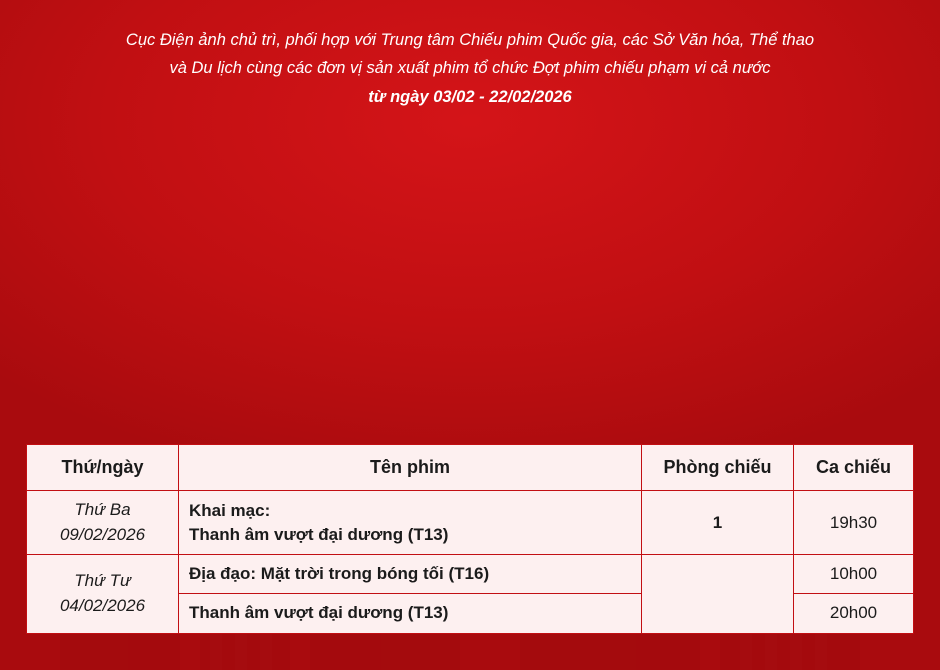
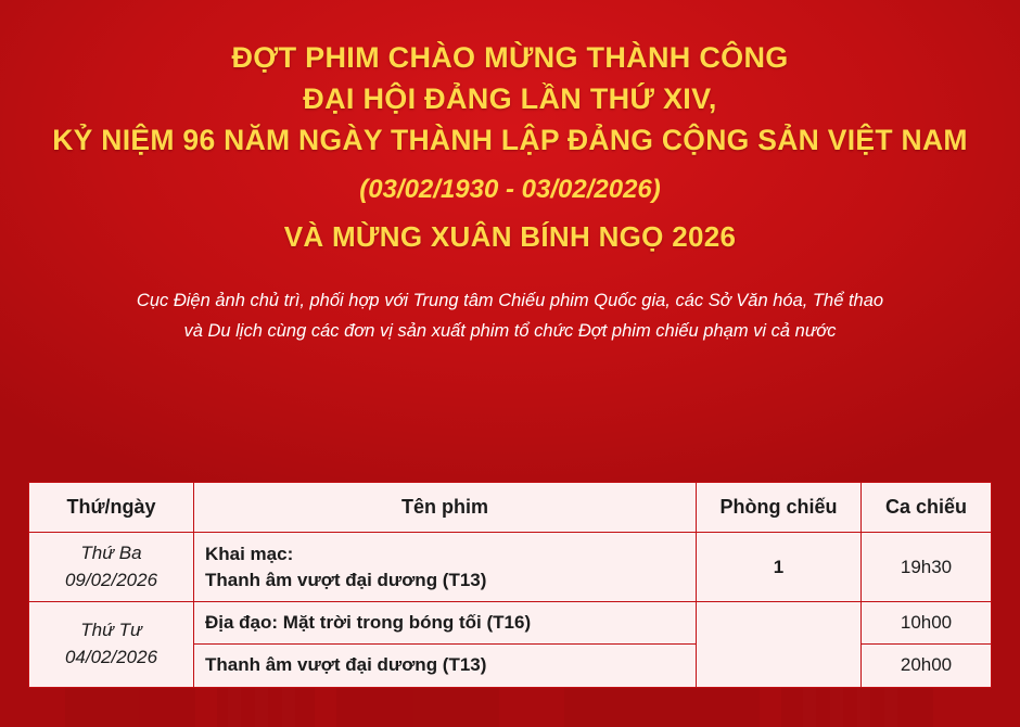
+ ĐỢT PHIM CHÀO MỪNG THÀNH CÔNG
+ ĐẠI HỘI ĐẢNG LẦN THỨ XIV,
+ KỶ NIỆM 96 NĂM NGÀY THÀNH LẬP ĐẢNG CỘNG SẢN VIỆT NAM
+ (03/02/1930 - 03/02/2026)
+ VÀ MỪNG XUÂN BÍNH NGỌ 2026
  Cục Điện ảnh chủ trì, phối hợp với Trung tâm Chiếu phim Quốc gia, các Sở Văn hóa, Thể thao
  và Du lịch cùng các đơn vị sản xuất phim tổ chức Đợt phim chiếu phạm vi cả nước
- từ ngày 03/02 - 22/02/2026
  Thứ/ngày	Tên phim	Phòng chiếu	Ca chiếu
  Thứ Ba 09/02/2026	Khai mạc: Thanh âm vượt đại dương (T13)	1	19h30
  Thứ Tư 04/02/2026	Địa đạo: Mặt trời trong bóng tối (T16)		10h00
  Thanh âm vượt đại dương (T13)	20h00
